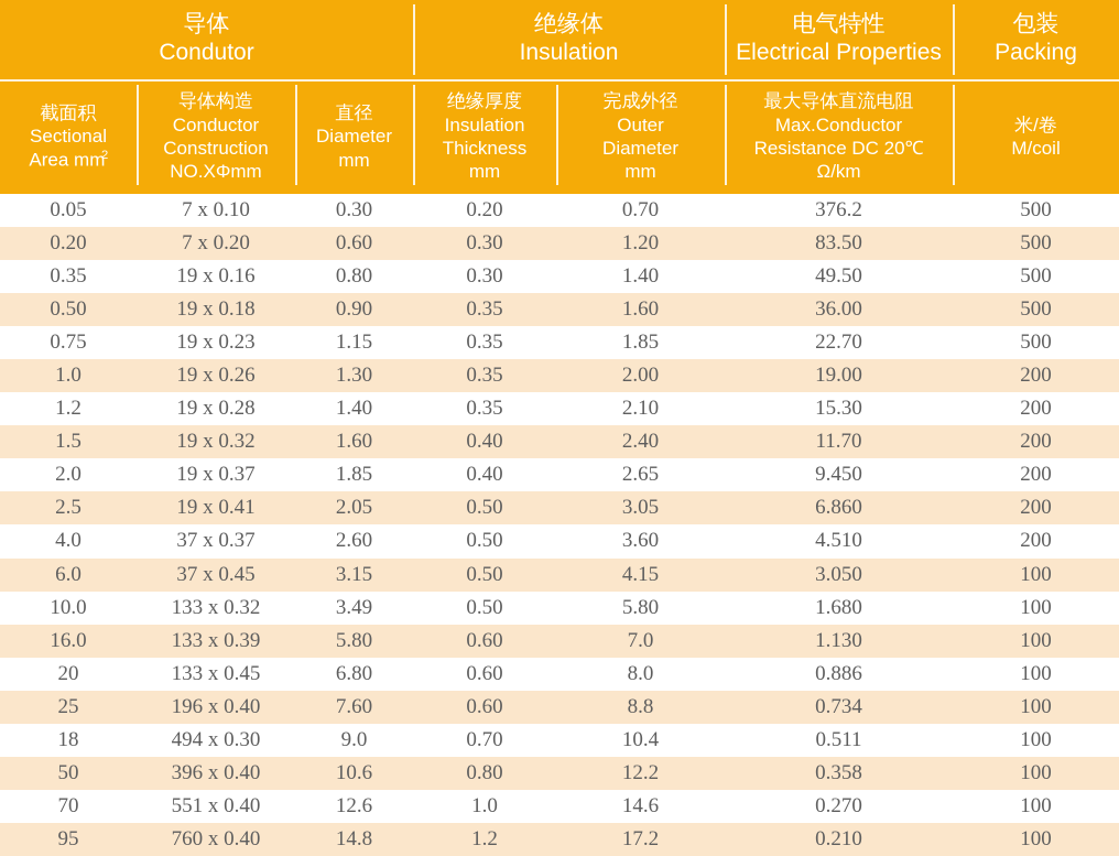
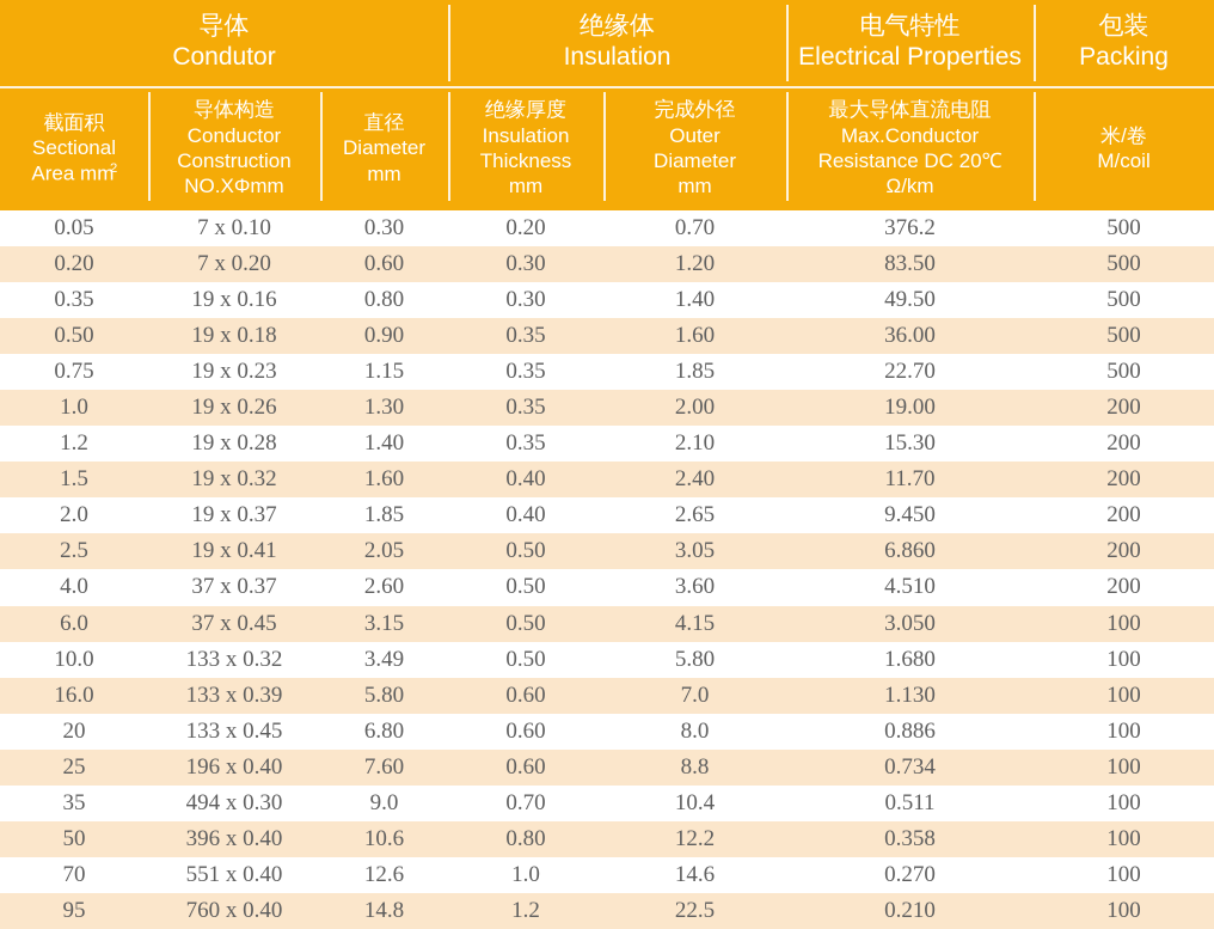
  导体Condutor	绝缘体Insulation	电气特性Electrical Properties	包装Packing
  截面积SectionalArea mm2	导体构造ConductorConstructionNO.XΦmm	直径Diametermm	绝缘厚度InsulationThicknessmm	完成外径OuterDiametermm	最大导体直流电阻Max.ConductorResistance DC 20℃Ω/km	米/卷M/coil
  0.05	7 x 0.10	0.30	0.20	0.70	376.2	500
  0.20	7 x 0.20	0.60	0.30	1.20	83.50	500
  0.35	19 x 0.16	0.80	0.30	1.40	49.50	500
  0.50	19 x 0.18	0.90	0.35	1.60	36.00	500
  0.75	19 x 0.23	1.15	0.35	1.85	22.70	500
  1.0	19 x 0.26	1.30	0.35	2.00	19.00	200
  1.2	19 x 0.28	1.40	0.35	2.10	15.30	200
  1.5	19 x 0.32	1.60	0.40	2.40	11.70	200
  2.0	19 x 0.37	1.85	0.40	2.65	9.450	200
  2.5	19 x 0.41	2.05	0.50	3.05	6.860	200
  4.0	37 x 0.37	2.60	0.50	3.60	4.510	200
  6.0	37 x 0.45	3.15	0.50	4.15	3.050	100
  10.0	133 x 0.32	3.49	0.50	5.80	1.680	100
  16.0	133 x 0.39	5.80	0.60	7.0	1.130	100
  20	133 x 0.45	6.80	0.60	8.0	0.886	100
  25	196 x 0.40	7.60	0.60	8.8	0.734	100
- 18	494 x 0.30	9.0	0.70	10.4	0.511	100
+ 35	494 x 0.30	9.0	0.70	10.4	0.511	100
  50	396 x 0.40	10.6	0.80	12.2	0.358	100
  70	551 x 0.40	12.6	1.0	14.6	0.270	100
- 95	760 x 0.40	14.8	1.2	17.2	0.210	100
+ 95	760 x 0.40	14.8	1.2	22.5	0.210	100
